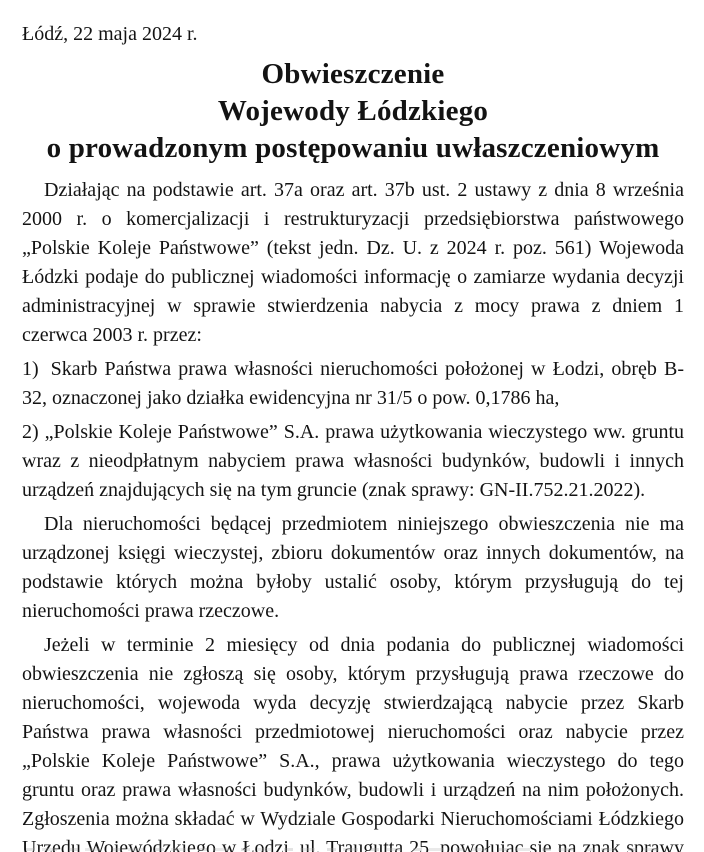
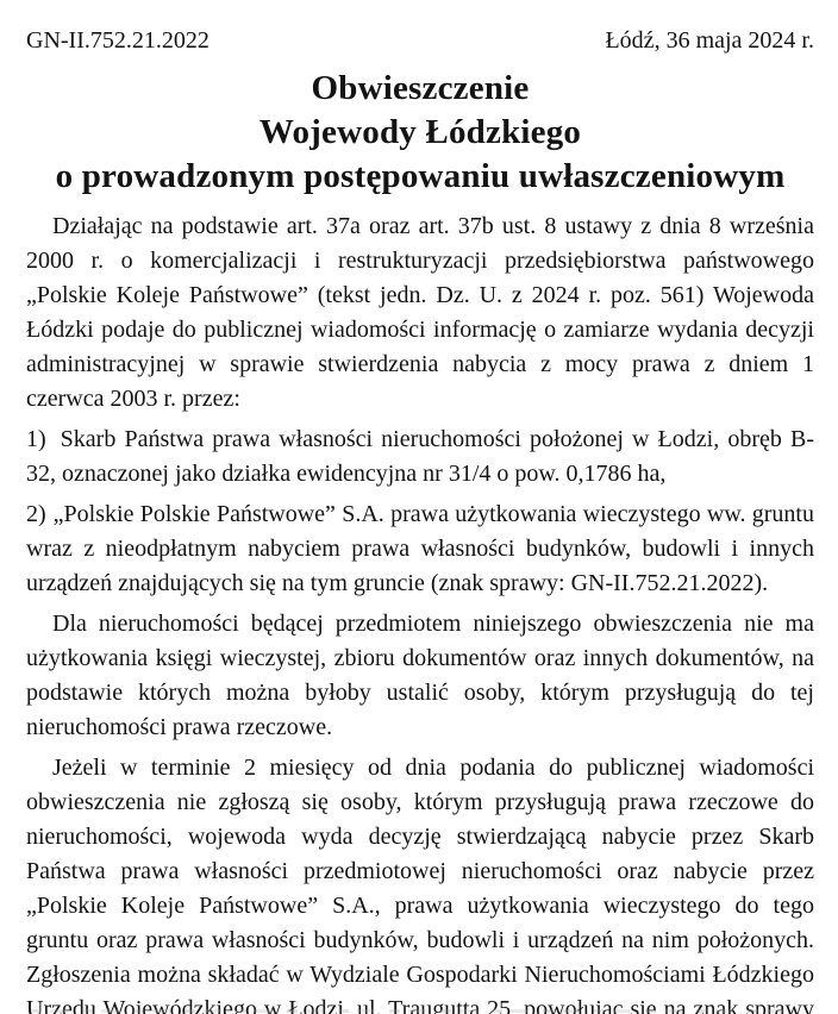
+ GN-II.752.21.2022
- Łódź, 22 maja 2024 r.
+ Łódź, 36 maja 2024 r.
  Obwieszczenie
  Wojewody Łódzkiego
  o prowadzonym postępowaniu uwłaszczeniowym
- Działając na podstawie art. 37a oraz art. 37b ust. 2 ustawy z dnia 8 września 2000 r. o komercjalizacji i restrukturyzacji przedsiębiorstwa państwowego „Polskie Koleje Państwowe” (tekst jedn. Dz. U. z 2024 r. poz. 561) Wojewoda Łódzki podaje do publicznej wiadomości informację o zamiarze wydania decyzji administracyjnej w sprawie stwierdzenia nabycia z mocy prawa z dniem 1 czerwca 2003 r. przez:
+ Działając na podstawie art. 37a oraz art. 37b ust. 8 ustawy z dnia 8 września 2000 r. o komercjalizacji i restrukturyzacji przedsiębiorstwa państwowego „Polskie Koleje Państwowe” (tekst jedn. Dz. U. z 2024 r. poz. 561) Wojewoda Łódzki podaje do publicznej wiadomości informację o zamiarze wydania decyzji administracyjnej w sprawie stwierdzenia nabycia z mocy prawa z dniem 1 czerwca 2003 r. przez:
- 1) Skarb Państwa prawa własności nieruchomości położonej w Łodzi, obręb B-32, oznaczonej jako działka ewidencyjna nr 31/5 o pow. 0,1786 ha,
+ 1) Skarb Państwa prawa własności nieruchomości położonej w Łodzi, obręb B-32, oznaczonej jako działka ewidencyjna nr 31/4 o pow. 0,1786 ha,
- 2) „Polskie Koleje Państwowe” S.A. prawa użytkowania wieczystego ww. gruntu wraz z nieodpłatnym nabyciem prawa własności budynków, budowli i innych urządzeń znajdujących się na tym gruncie (znak sprawy: GN-II.752.21.2022).
+ 2) „Polskie Polskie Państwowe” S.A. prawa użytkowania wieczystego ww. gruntu wraz z nieodpłatnym nabyciem prawa własności budynków, budowli i innych urządzeń znajdujących się na tym gruncie (znak sprawy: GN-II.752.21.2022).
- Dla nieruchomości będącej przedmiotem niniejszego obwieszczenia nie ma urządzonej księgi wieczystej, zbioru dokumentów oraz innych dokumentów, na podstawie których można byłoby ustalić osoby, którym przysługują do tej nieruchomości prawa rzeczowe.
+ Dla nieruchomości będącej przedmiotem niniejszego obwieszczenia nie ma użytkowania księgi wieczystej, zbioru dokumentów oraz innych dokumentów, na podstawie których można byłoby ustalić osoby, którym przysługują do tej nieruchomości prawa rzeczowe.
  Jeżeli w terminie 2 miesięcy od dnia podania do publicznej wiadomości obwieszczenia nie zgłoszą się osoby, którym przysługują prawa rzeczowe do nieruchomości, wojewoda wyda decyzję stwierdzającą nabycie przez Skarb Państwa prawa własności przedmiotowej nieruchomości oraz nabycie przez „Polskie Koleje Państwowe” S.A., prawa użytkowania wieczystego do tego gruntu oraz prawa własności budynków, budowli i urządzeń na nim położonych. Zgłoszenia można składać w Wydziale Gospodarki Nieruchomościami Łódzkiego Urzędu Wojewódzkiego w Łodzi, ul. Traugutta 25, powołując się na znak sprawy
